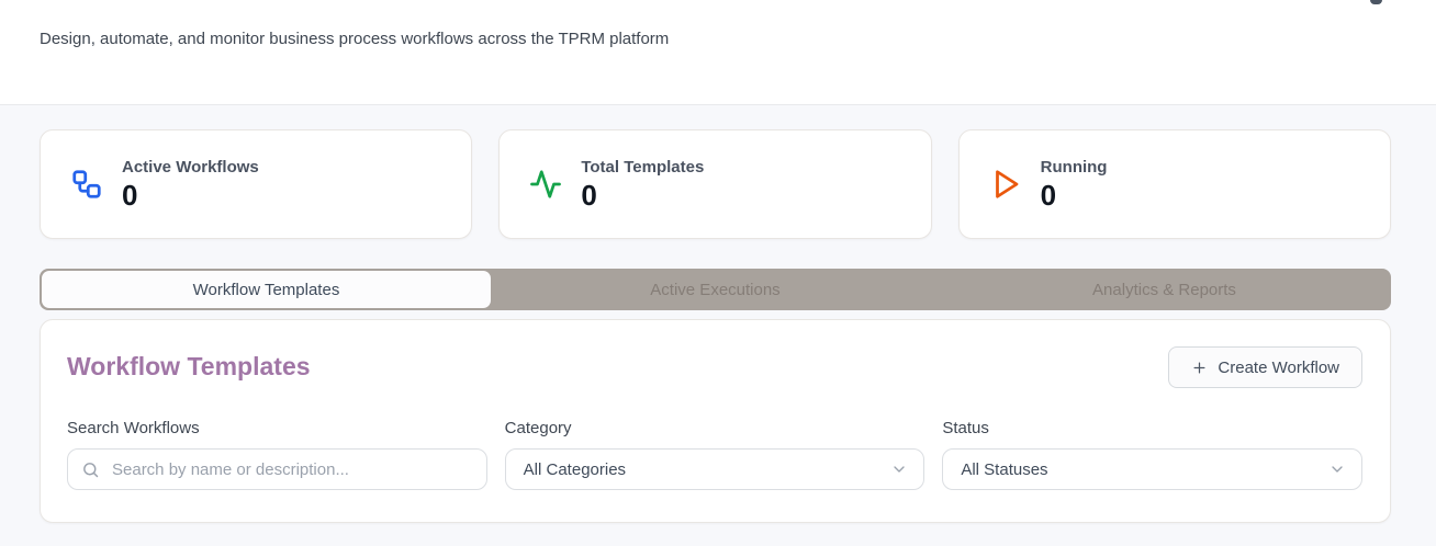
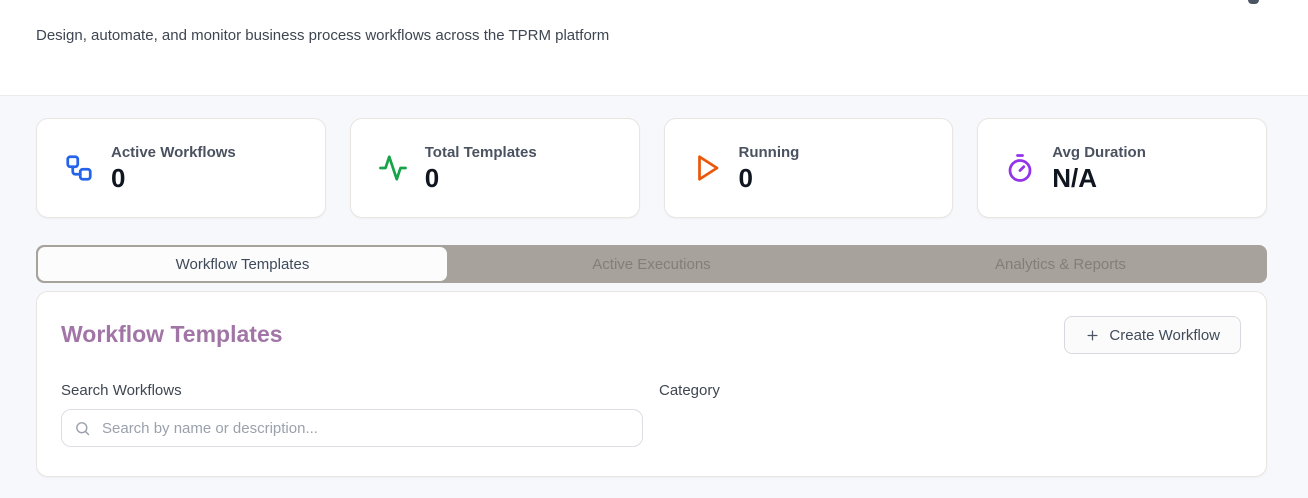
  Design, automate, and monitor business process workflows across the TPRM platform
  Active Workflows
  0
  Total Templates
  0
  Running
  0
+ Avg Duration
+ N/A
  Workflow Templates
  Active Executions
  Analytics & Reports
  Workflow Templates
  Create Workflow
  Search Workflows
  Search by name or description...
  Category
- All Categories
- Status
- All Statuses
